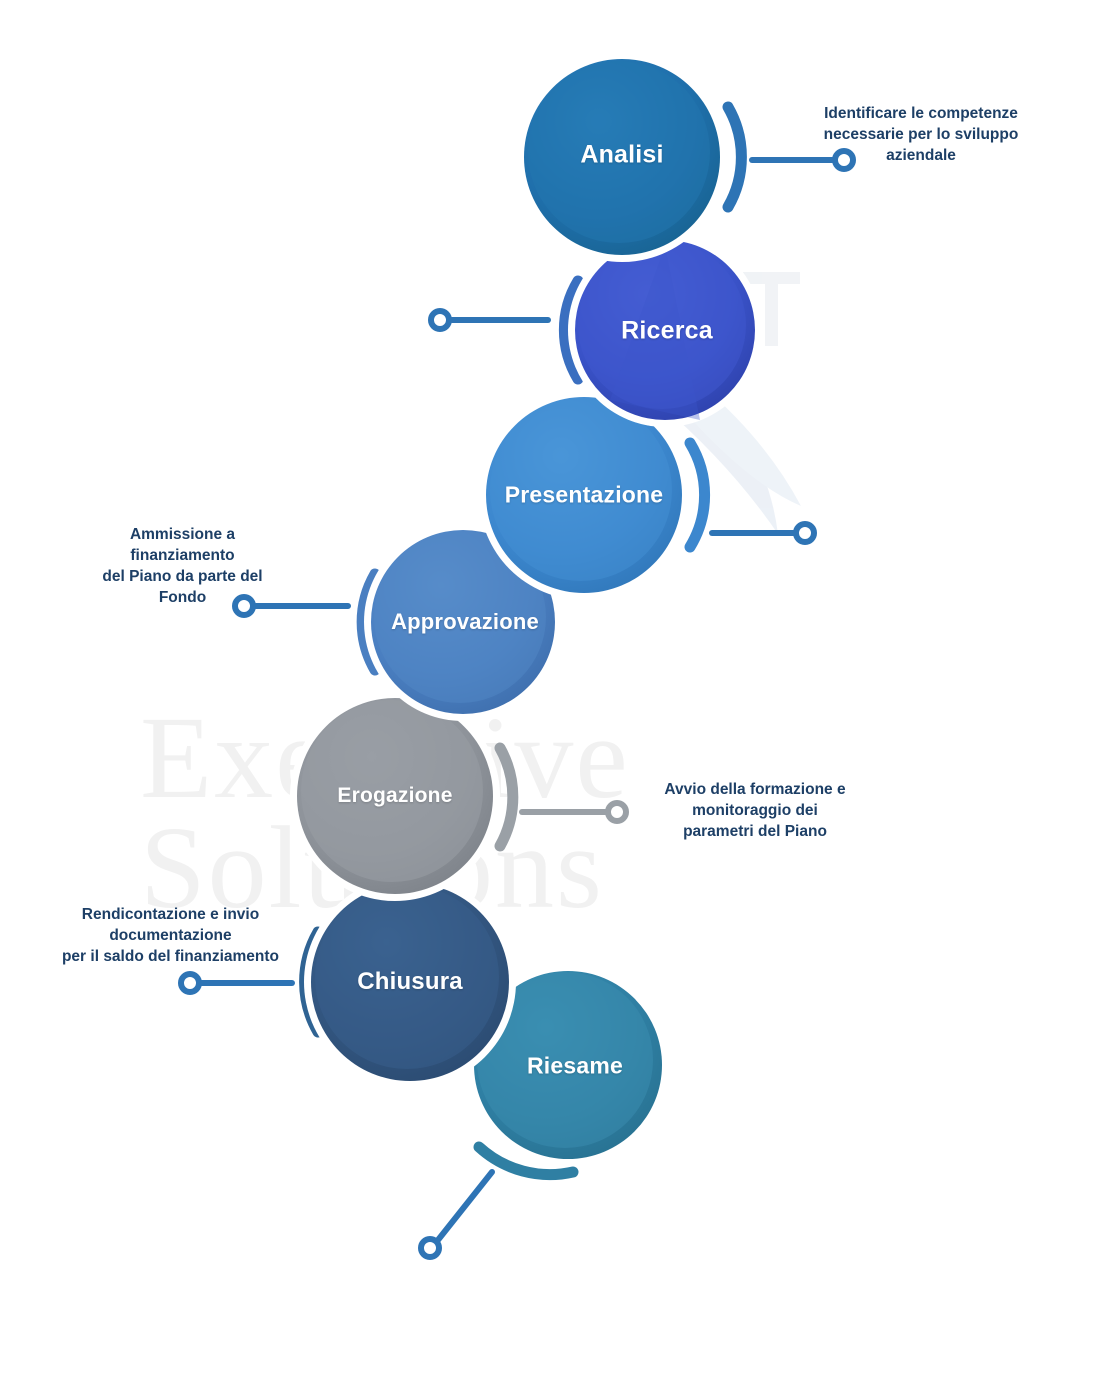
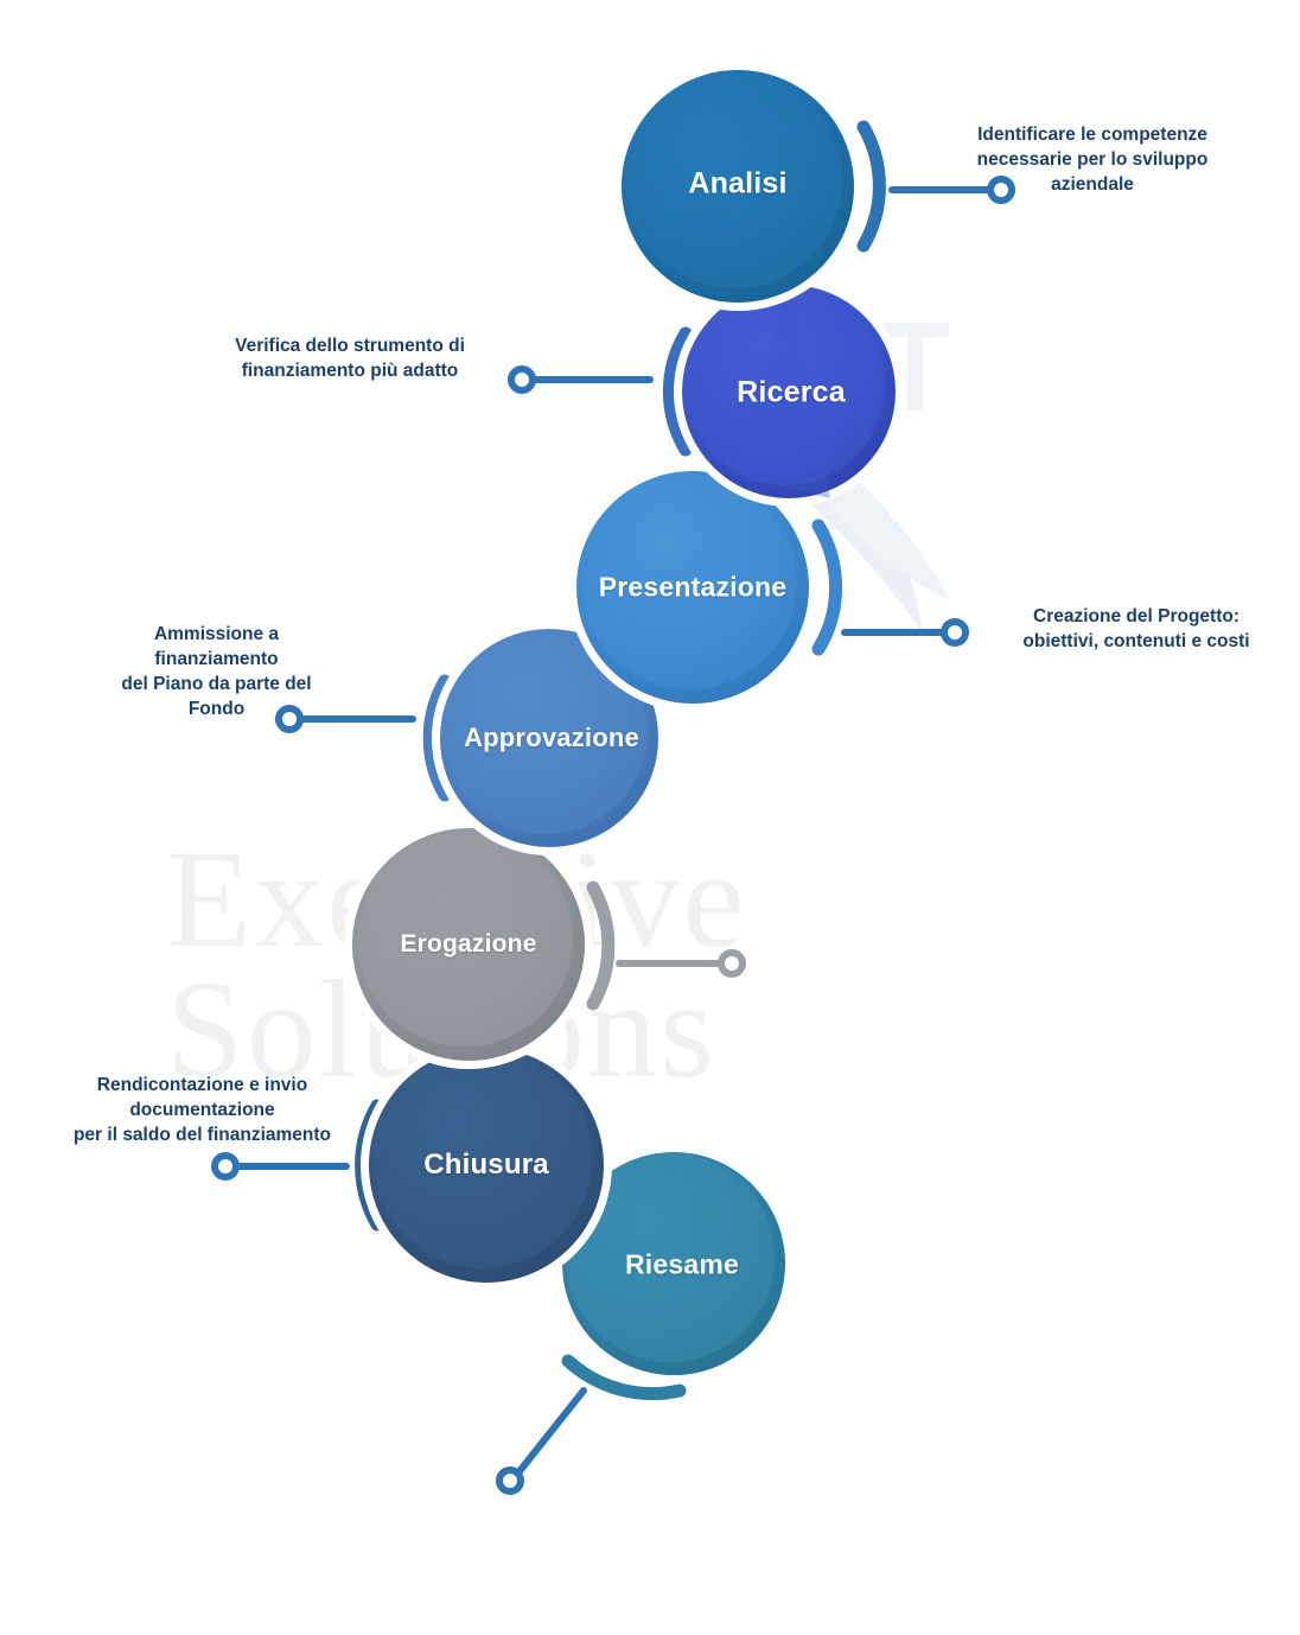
  Analisi
  Ricerca
  Presentazione
  Approvazione
  Erogazione
  Chiusura
  Riesame
  Identificare le competenze
  necessarie per lo sviluppo
  aziendale
+ Verifica dello strumento di
+ finanziamento più adatto
+ Creazione del Progetto:
+ obiettivi, contenuti e costi
  Ammissione a
  finanziamento
  del Piano da parte del
  Fondo
- Avvio della formazione e
- monitoraggio dei
- parametri del Piano
  Rendicontazione e invio
  documentazione
  per il saldo del finanziamento
